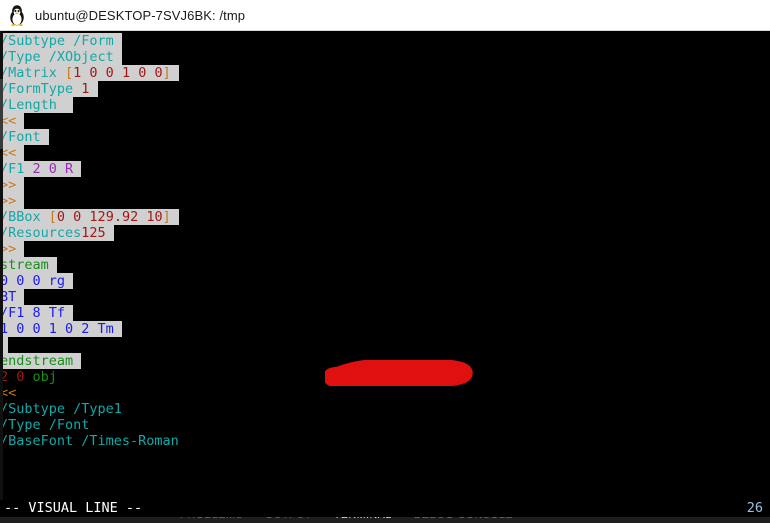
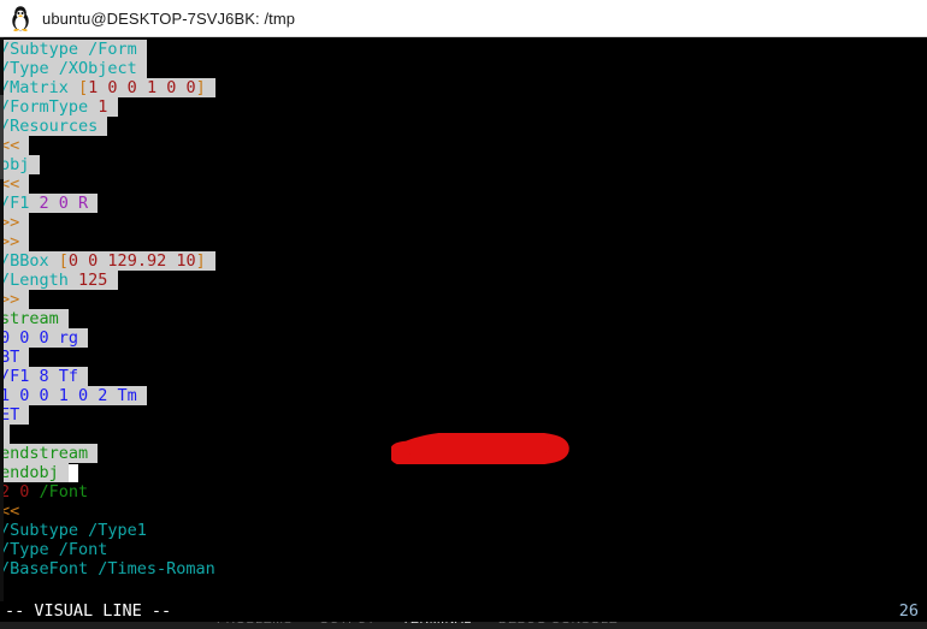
  ubuntu@DESKTOP-7SVJ6BK: /tmp
  /Subtype /Form
  /Type /XObject
  /Matrix [1 0 0 1 0 0]
  /FormType 1
- /Length
+ /Resources
  <<
- /Font
+ obj
  <<
  /F1 2 0 R
  >>
  >>
  /BBox [0 0 129.92 10]
- /Resources125
+ /Length 125
  >>
  stream
  0 0 0 rg
  BT
  /F1 8 Tf
  1 0 0 1 0 2 Tm
+ ET
  endstream
+ endobj
- 2 0 obj
+ 2 0 /Font
  <<
  /Subtype /Type1
  /Type /Font
  /BaseFont /Times-Roman
  -- VISUAL LINE --
  26
